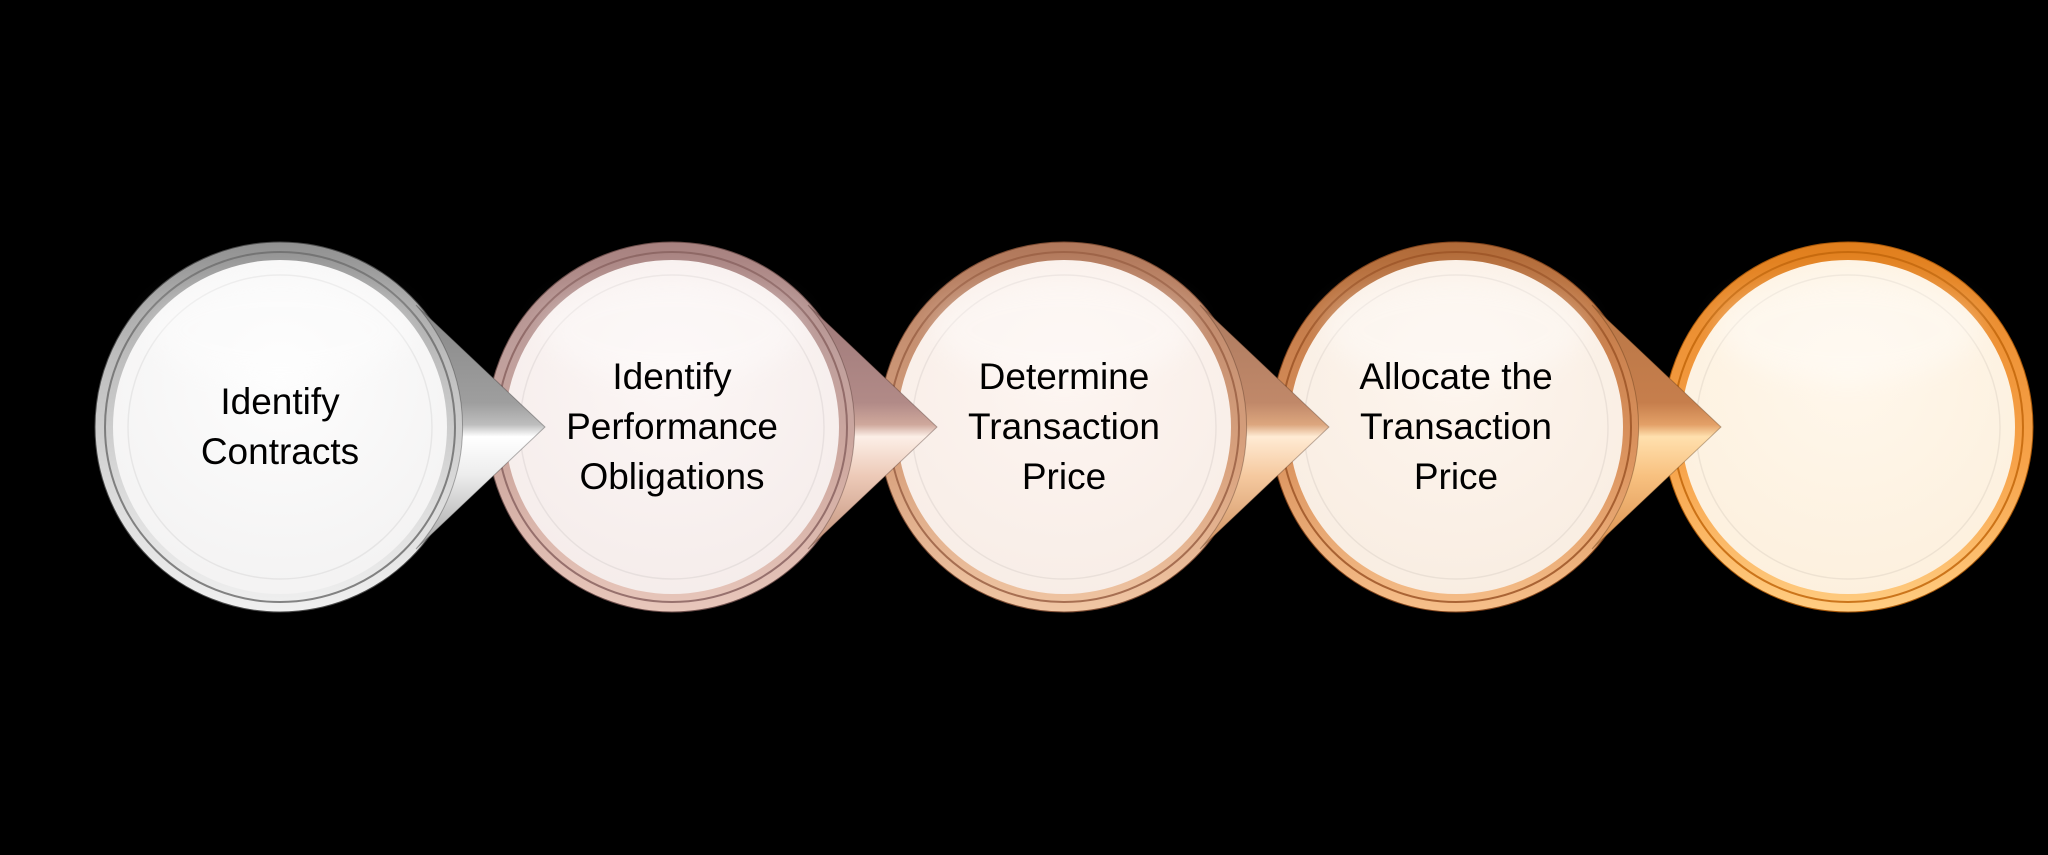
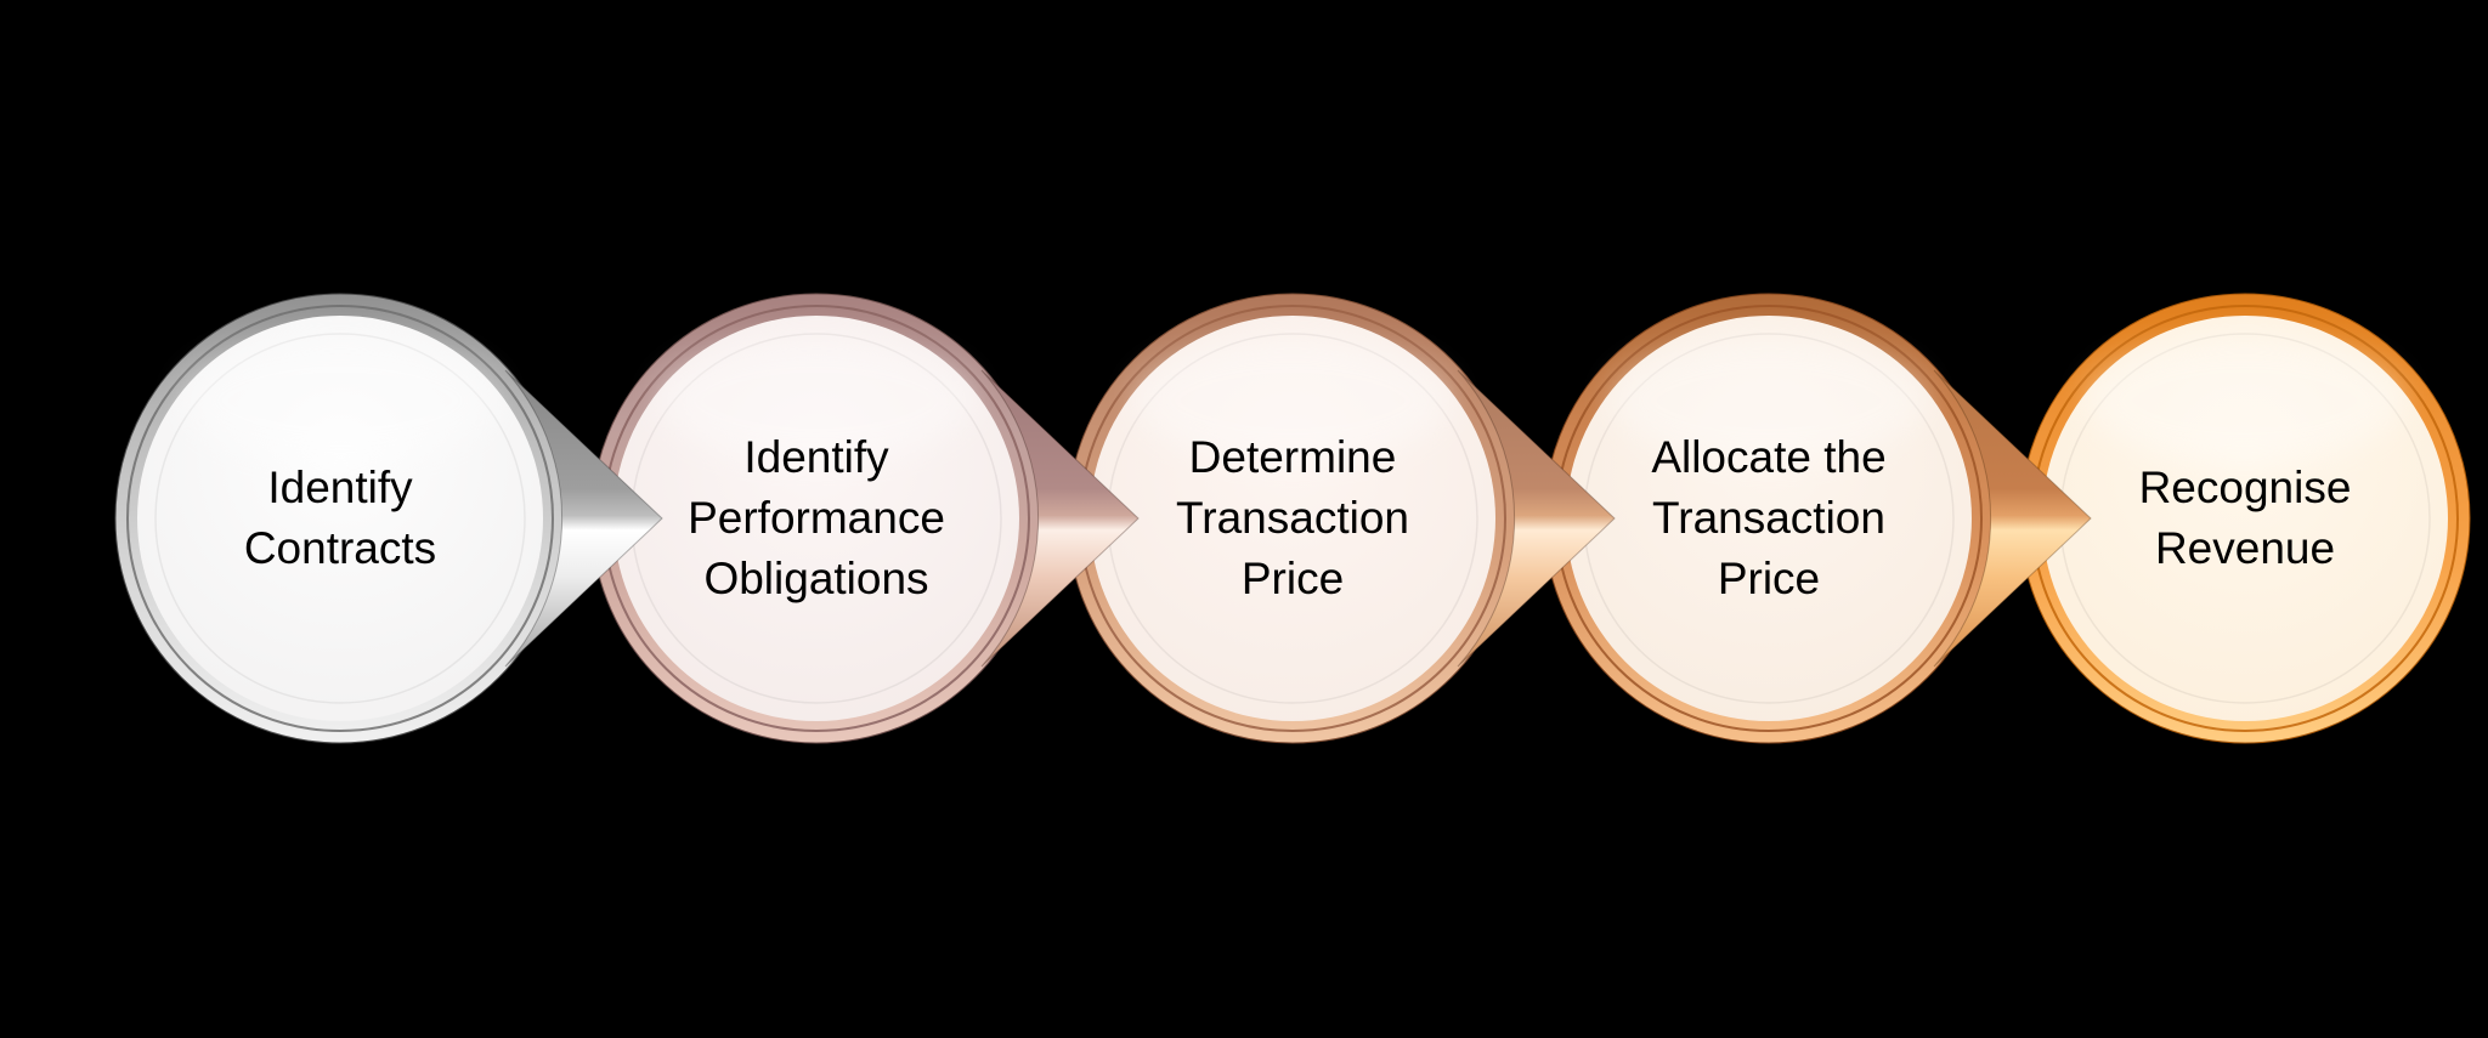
  Identify
  Contracts
  Identify
  Performance
  Obligations
  Determine
  Transaction
  Price
  Allocate the
  Transaction
  Price
+ Recognise
+ Revenue
